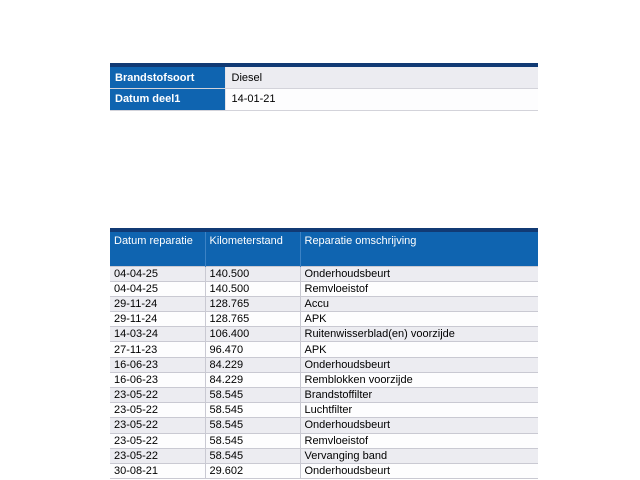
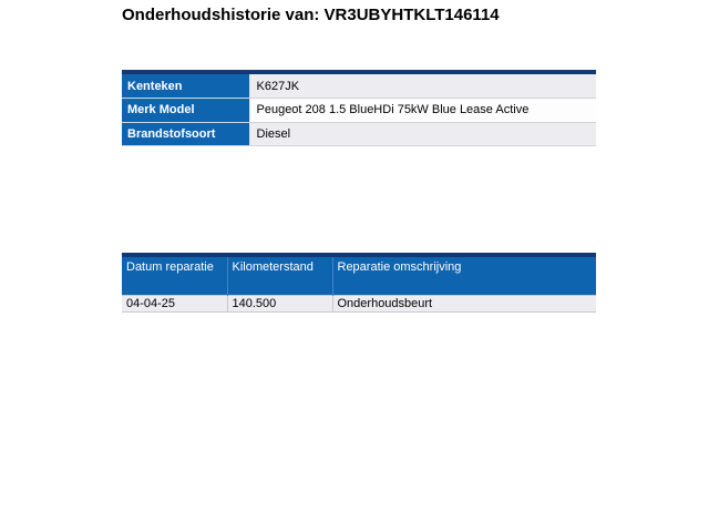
+ Onderhoudshistorie van: VR3UBYHTKLT146114
+ Kenteken	K627JK
+ Merk Model	Peugeot 208 1.5 BlueHDi 75kW Blue Lease Active
  Brandstofsoort	Diesel
- Datum deel1	14-01-21
  Datum reparatie	Kilometerstand	Reparatie omschrijving
  04-04-25	140.500	Onderhoudsbeurt
- 04-04-25	140.500	Remvloeistof
- 29-11-24	128.765	Accu
- 29-11-24	128.765	APK
- 14-03-24	106.400	Ruitenwisserblad(en) voorzijde
- 27-11-23	96.470	APK
- 16-06-23	84.229	Onderhoudsbeurt
- 16-06-23	84.229	Remblokken voorzijde
- 23-05-22	58.545	Brandstoffilter
- 23-05-22	58.545	Luchtfilter
- 23-05-22	58.545	Onderhoudsbeurt
- 23-05-22	58.545	Remvloeistof
- 23-05-22	58.545	Vervanging band
- 30-08-21	29.602	Onderhoudsbeurt
